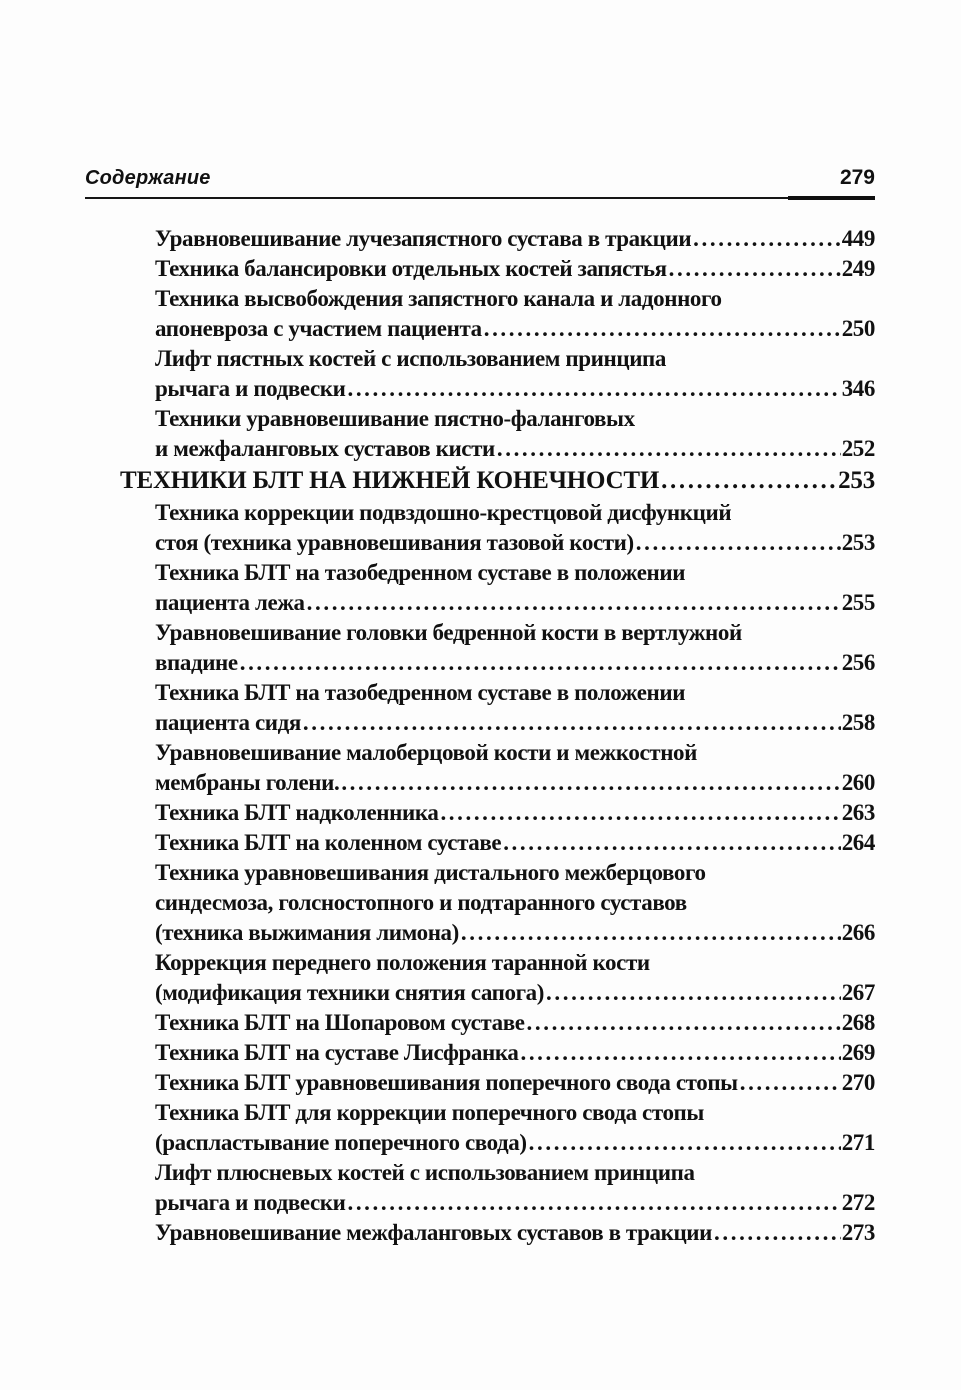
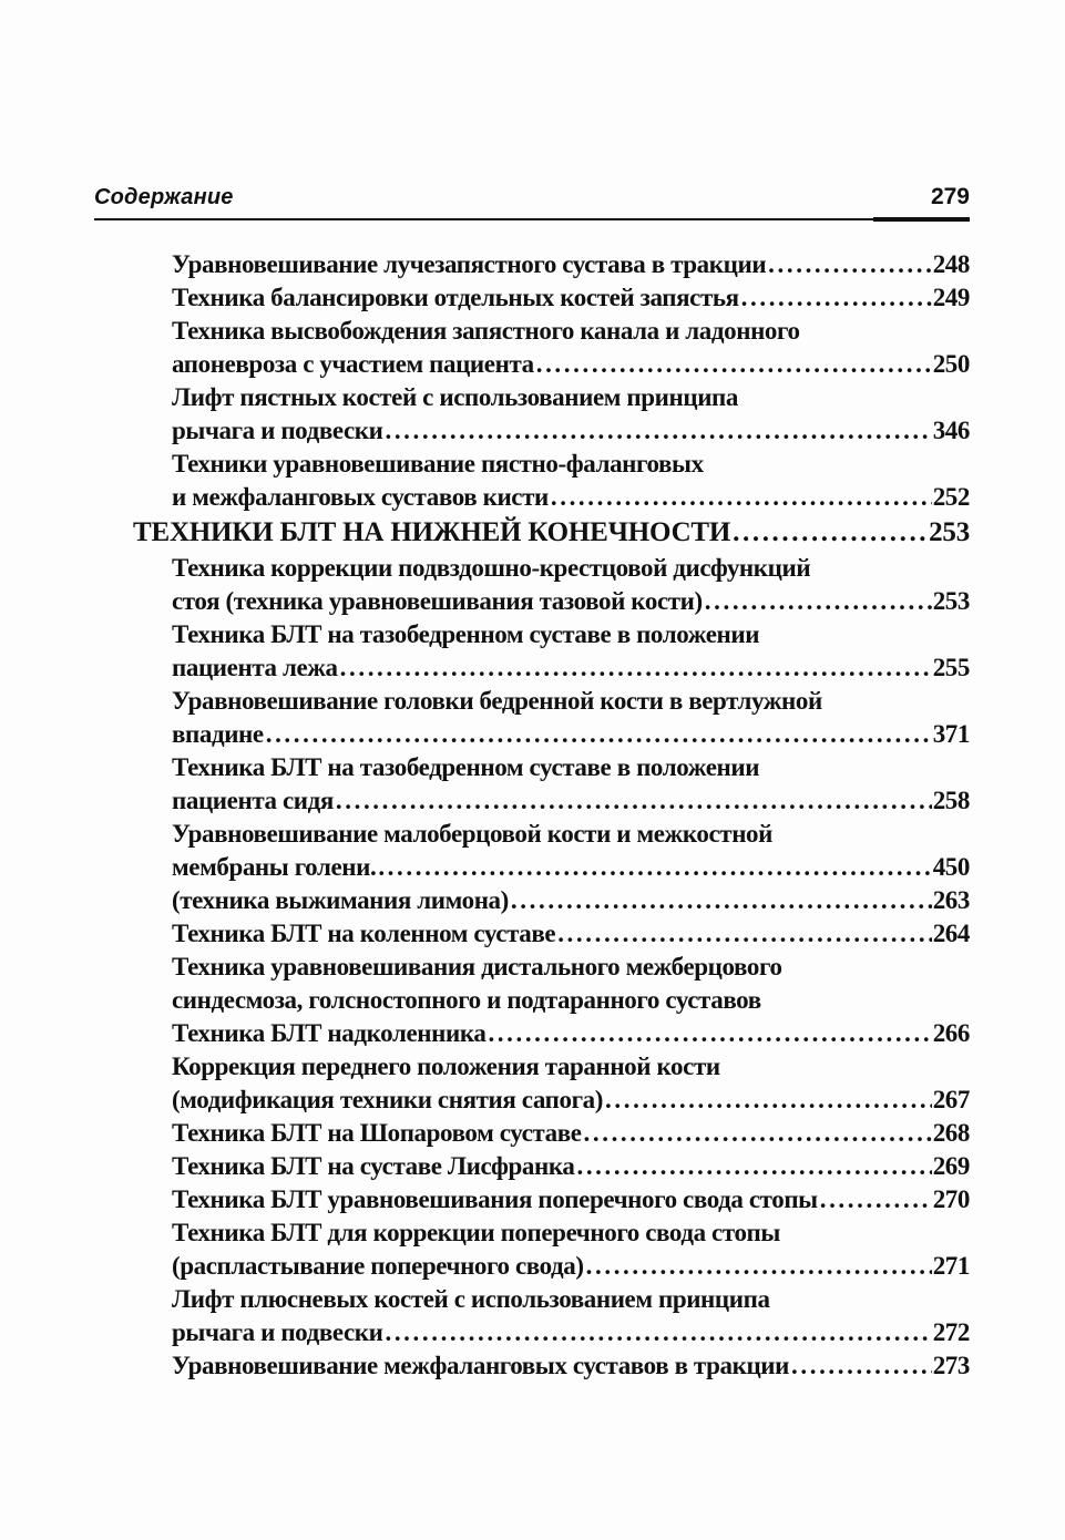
  Содержание
  279
  Уравновешивание лучезапястного сустава в тракции
- 449
+ 248
  Техника балансировки отдельных костей запястья
  249
  Техника высвобождения запястного канала и ладонного
  апоневроза с участием пациента
  250
  Лифт пястных костей с использованием принципа
  рычага и подвески
  346
  Техники уравновешивание пястно-фаланговых
  и межфаланговых суставов кисти
  252
  ТЕХНИКИ БЛТ НА НИЖНЕЙ КОНЕЧНОСТИ
  253
  Техника коррекции подвздошно-крестцовой дисфункций
  стоя (техника уравновешивания тазовой кости)
  253
  Техника БЛТ на тазобедренном суставе в положении
  пациента лежа
  255
  Уравновешивание головки бедренной кости в вертлужной
  впадине
- 256
+ 371
  Техника БЛТ на тазобедренном суставе в положении
  пациента сидя
  258
  Уравновешивание малоберцовой кости и межкостной
  мембраны голени.
- 260
+ 450
- Техника БЛТ надколенника
+ (техника выжимания лимона)
  263
  Техника БЛТ на коленном суставе
  264
  Техника уравновешивания дистального межберцового
  синдесмоза, голсностопного и подтаранного суставов
- (техника выжимания лимона)
+ Техника БЛТ надколенника
  266
  Коррекция переднего положения таранной кости
  (модификация техники снятия сапога)
  267
  Техника БЛТ на Шопаровом суставе
  268
  Техника БЛТ на суставе Лисфранка
  269
  Техника БЛТ уравновешивания поперечного свода стопы
  270
  Техника БЛТ для коррекции поперечного свода стопы
  (распластывание поперечного свода)
  271
  Лифт плюсневых костей с использованием принципа
  рычага и подвески
  272
  Уравновешивание межфаланговых суставов в тракции
  273
